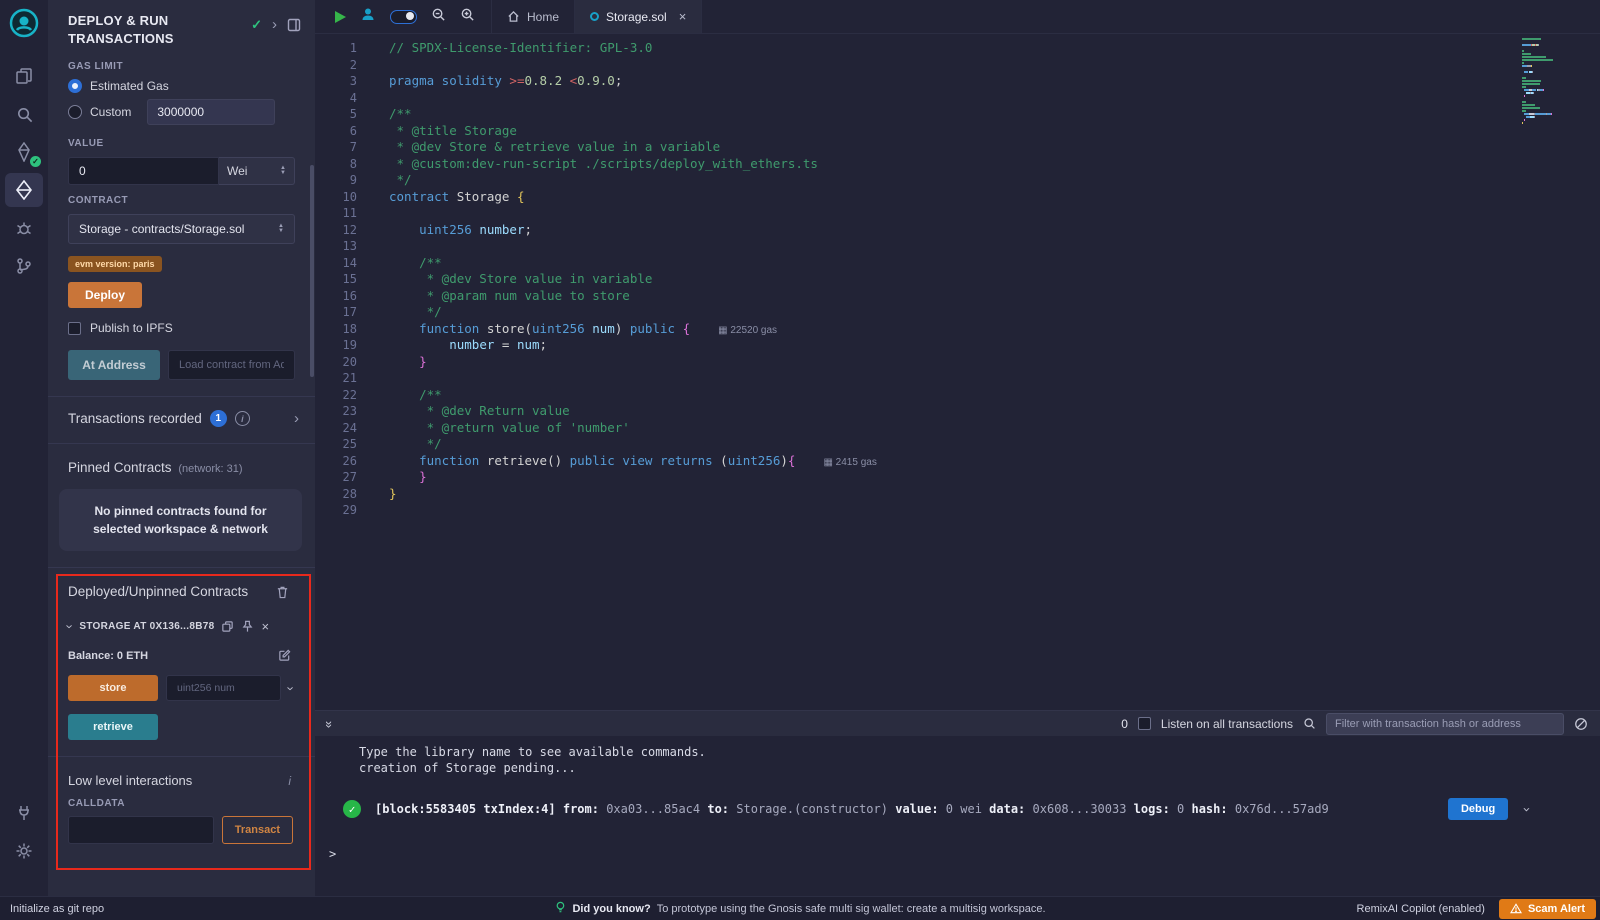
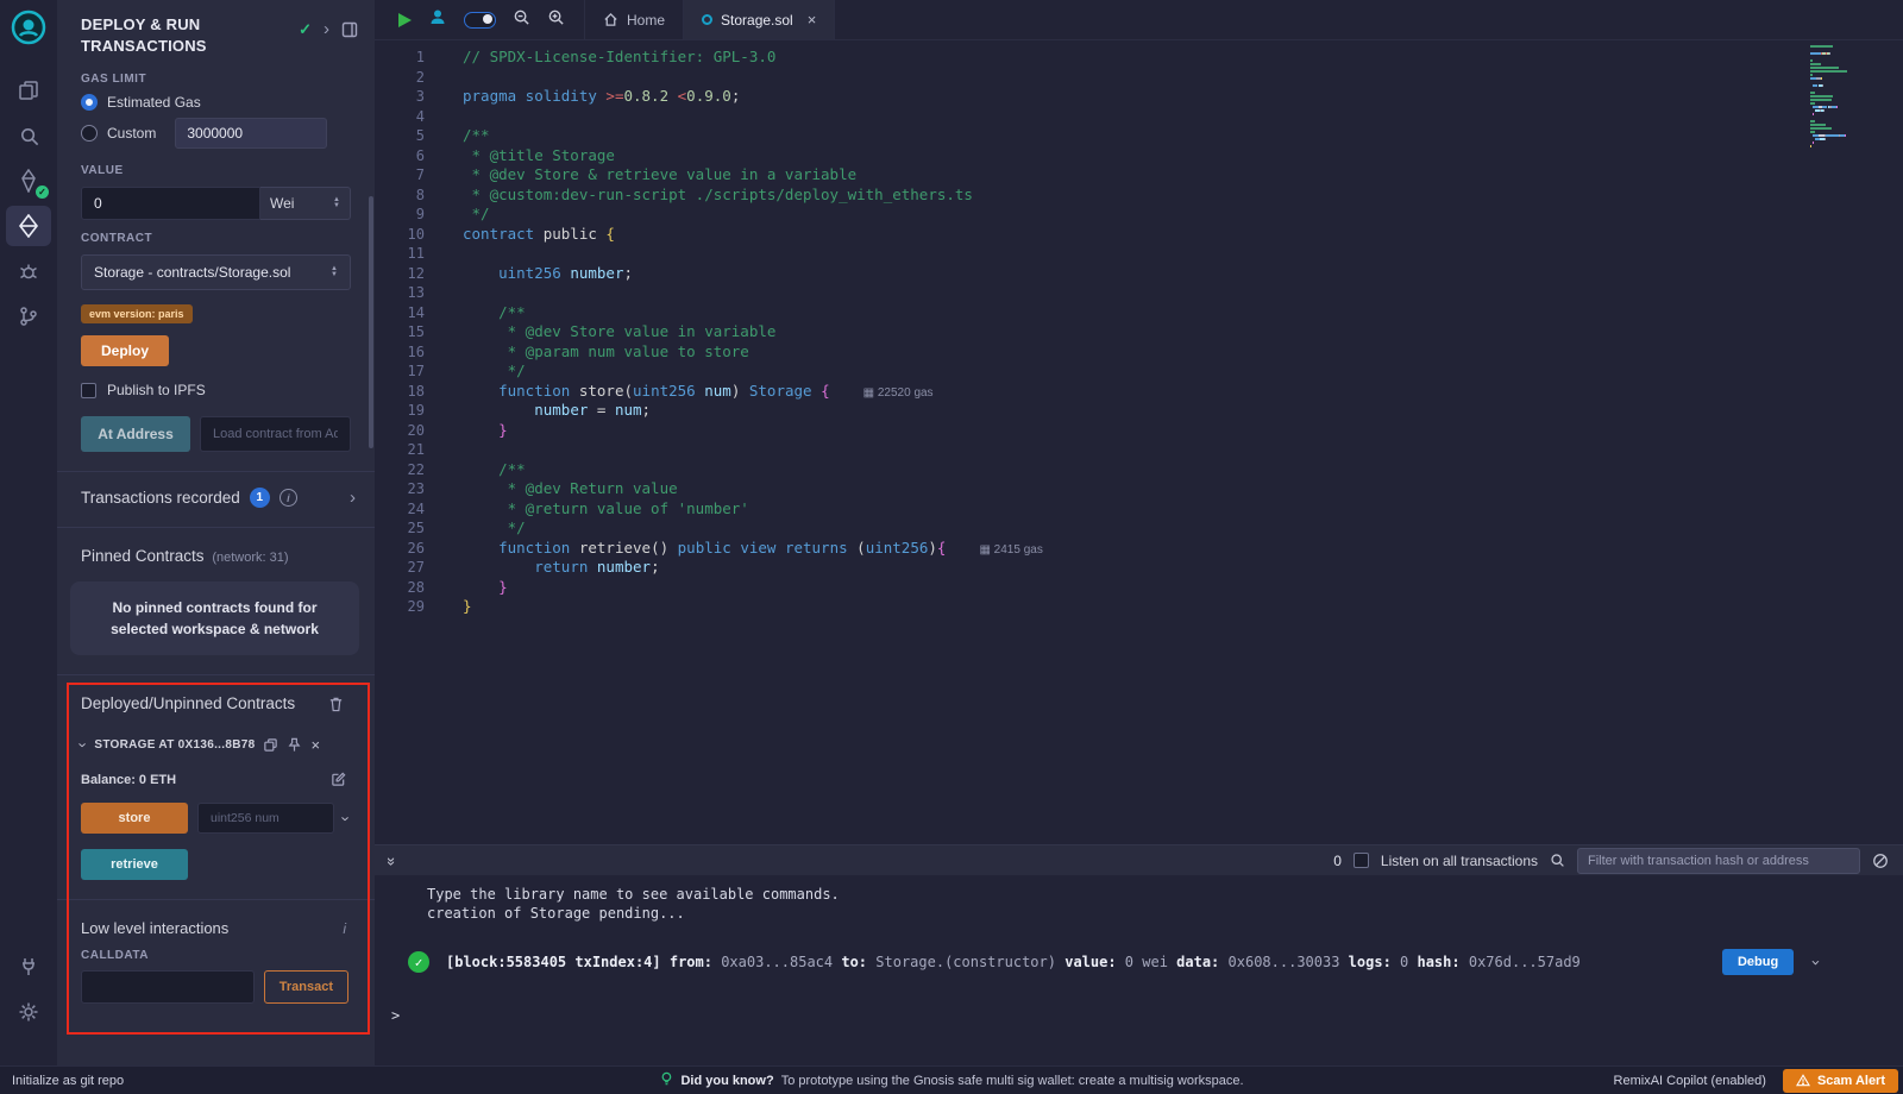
  ✓
  DEPLOY & RUN TRANSACTIONS
  ✓
  ›
  GAS LIMIT
  Estimated Gas
  Custom
  3000000
  VALUE
  0
  Wei
  CONTRACT
  Storage - contracts/Storage.sol
  evm version: paris
  Deploy
  Publish to IPFS
  At Address
  Load contract from A
  Transactions recorded
  1
  i
  ›
  Pinned Contracts (network: 31)
  No pinned contracts found for selected workspace & network
  Deployed/Unpinned Contracts
  STORAGE AT 0X136...8B78
  ×
  Balance: 0 ETH
  store
  uint256 num
  retrieve
  Low level interactions
  i
  CALLDATA
  Transact
  Home
  Storage.sol
  ×
  1
  2
  3
  4
  5
  6
  7
  8
  9
  10
  11
  12
  13
  14
  15
  16
  17
  18
  19
  20
  21
  22
  23
  24
  25
  26
  27
  28
  29
  // SPDX-License-Identifier: GPL-3.0
  pragma solidity >=0.8.2 <0.9.0;
  /**
  * @title Storage
  * @dev Store & retrieve value in a variable
  * @custom:dev-run-script ./scripts/deploy_with_ethers.ts
  */
- contract Storage {
+ contract public {
  uint256 number;
  /**
  * @dev Store value in variable
  * @param num value to store
  */
- function store(uint256 num) public { ▦ 22520 gas
+ function store(uint256 num) Storage { ▦ 22520 gas
  number = num;
  }
  /**
  * @dev Return value
  * @return value of 'number'
  */
  function retrieve() public view returns (uint256){ ▦ 2415 gas
+ return number;
  }
  }
  0
  Listen on all transactions
  Filter with transaction hash or address
  Type the library name to see available commands.
  creation of Storage pending...
  ✓
  [block:5583405 txIndex:4] from: 0xa03...85ac4 to: Storage.(constructor) value: 0 wei data: 0x608...30033 logs: 0 hash: 0x76d...57ad9
  Debug
  >
  Initialize as git repo
  Did you know?
  To prototype using the Gnosis safe multi sig wallet: create a multisig workspace.
  RemixAI Copilot (enabled)
  Scam Alert
